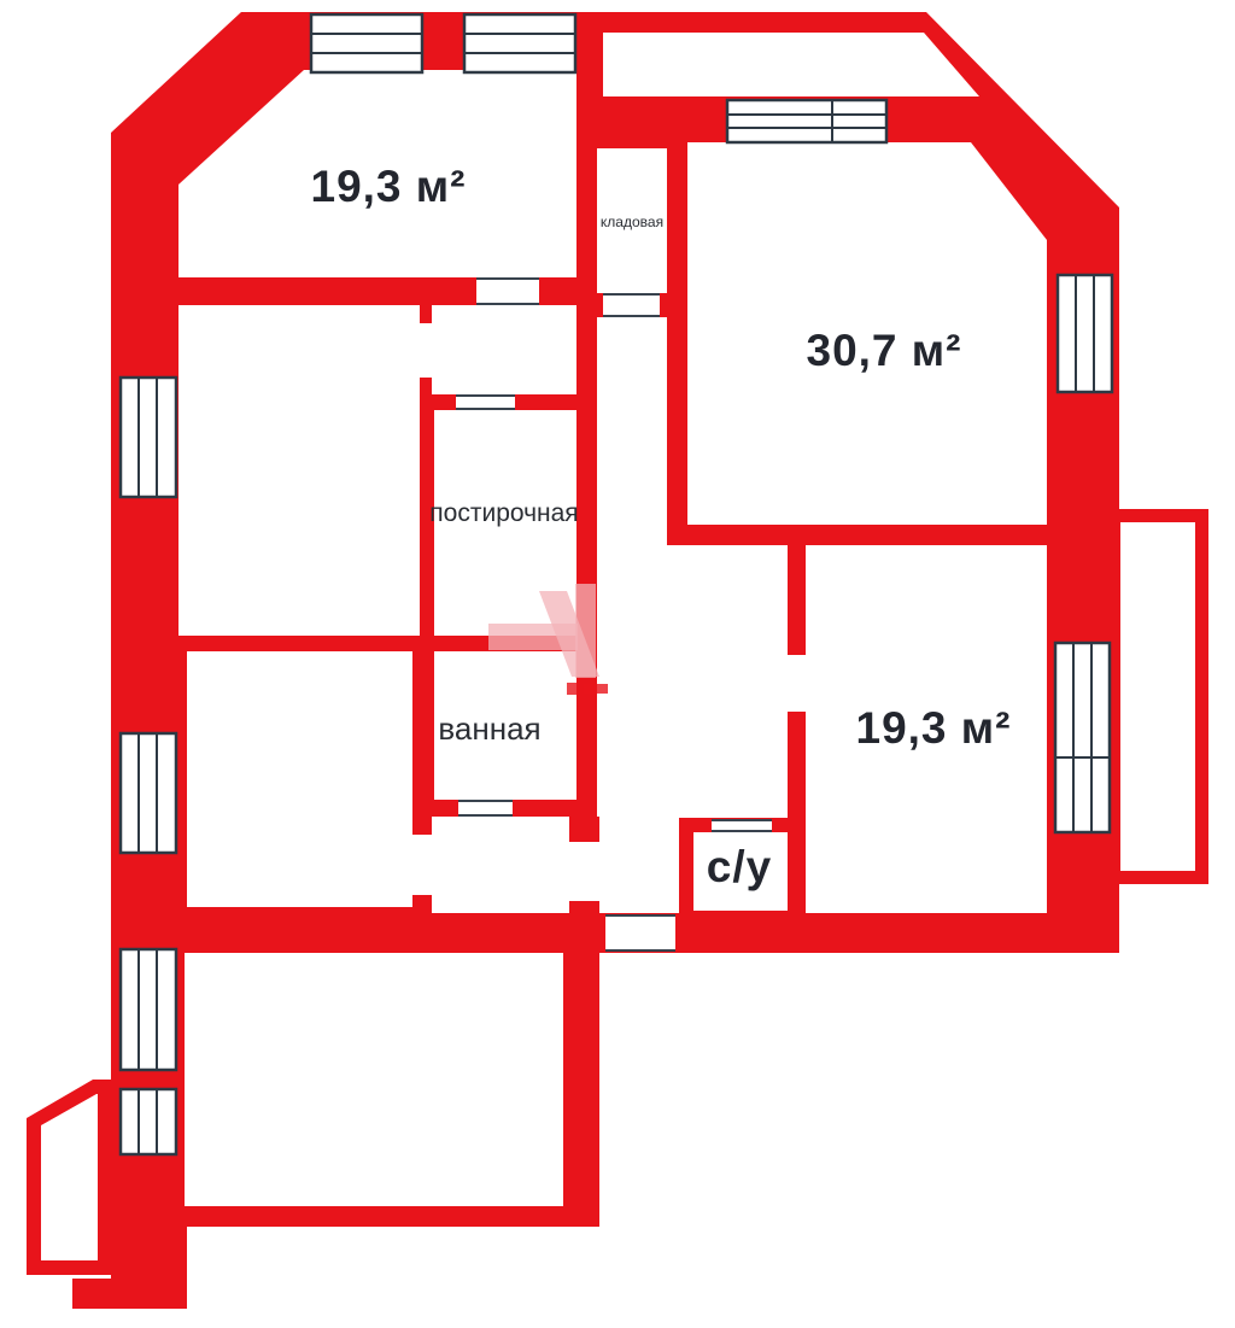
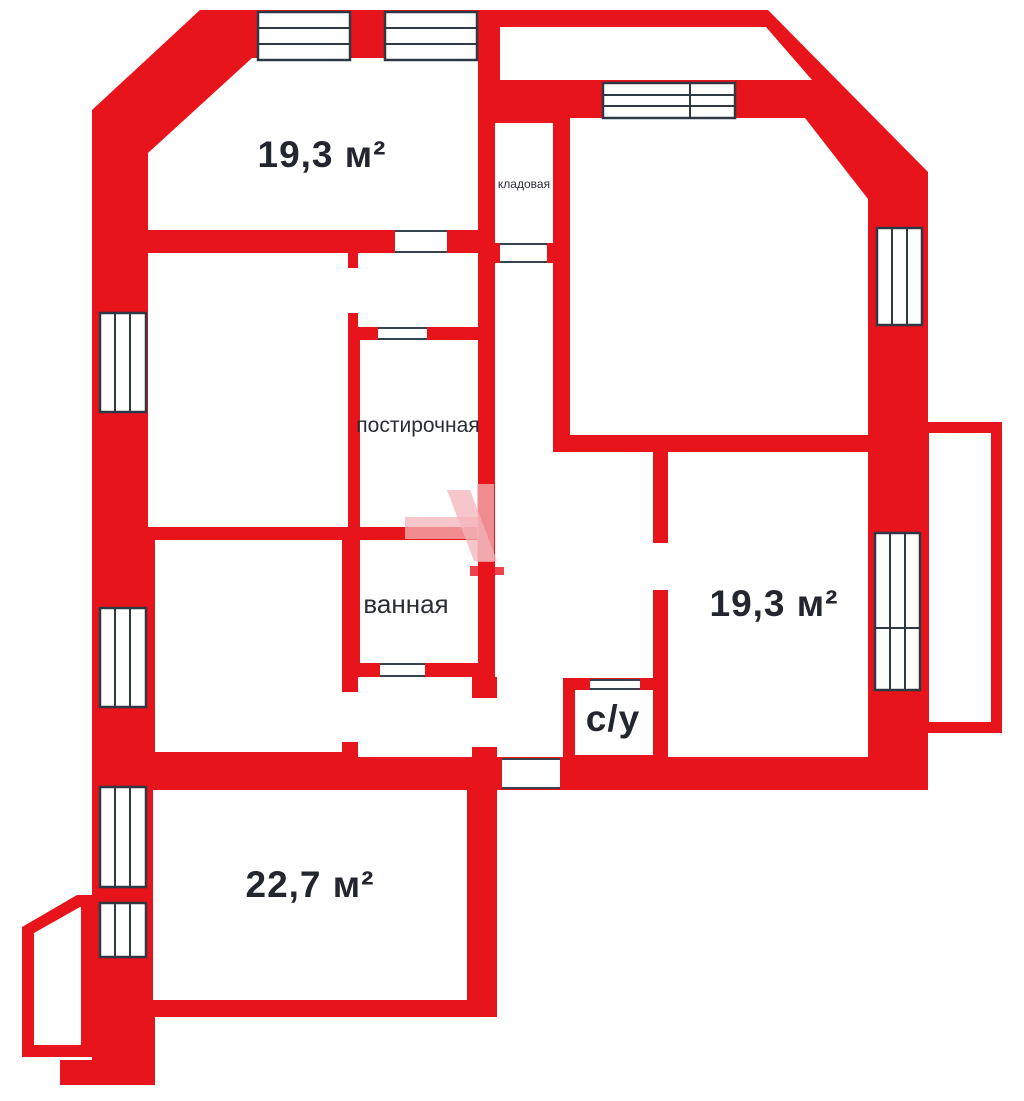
  19,3 м²
- 30,7 м²
  19,3 м²
+ 22,7 м²
  кладовая
  постирочная
  ванная
  с/у
